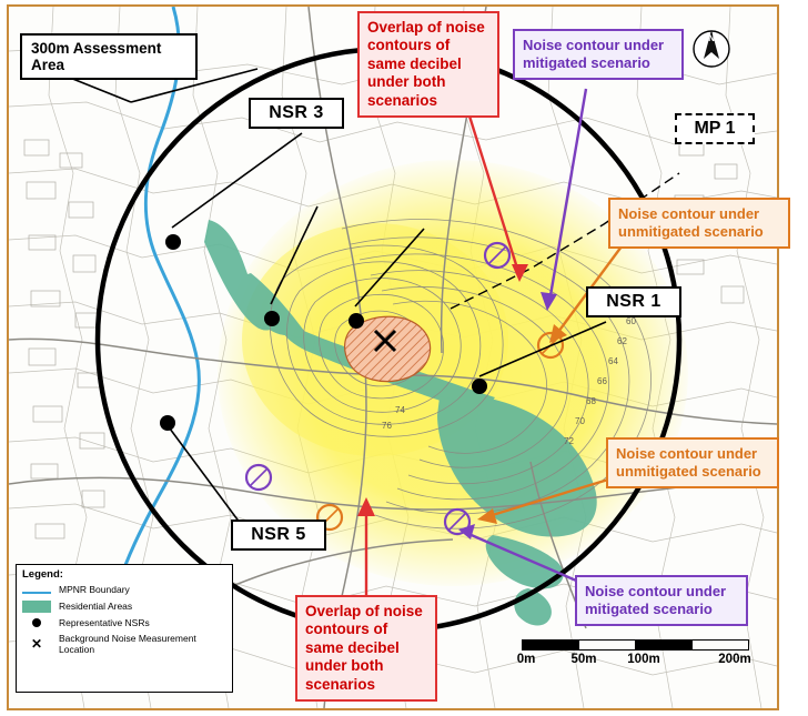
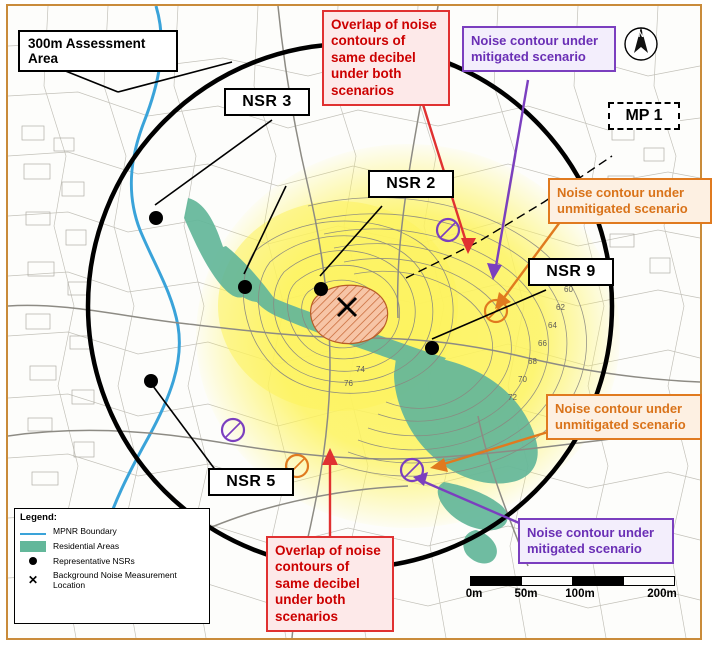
  60
  62
  64
  66
  68
  70
  72
  74
  76
  300m Assessment Area
  NSR 3
+ NSR 2
- NSR 1
+ NSR 9
  NSR 5
  MP 1
  Overlap of noise contours of same decibel under both scenarios
  Noise contour under mitigated scenario
  Noise contour under unmitigated scenario
  Noise contour under unmitigated scenario
  Noise contour under mitigated scenario
  Overlap of noise contours of same decibel under both scenarios
  Legend:
  MPNR Boundary
  Residential Areas
  Representative NSRs
  ✕
  Background Noise Measurement Location
  0m
  50m
  100m
  200m
  N
